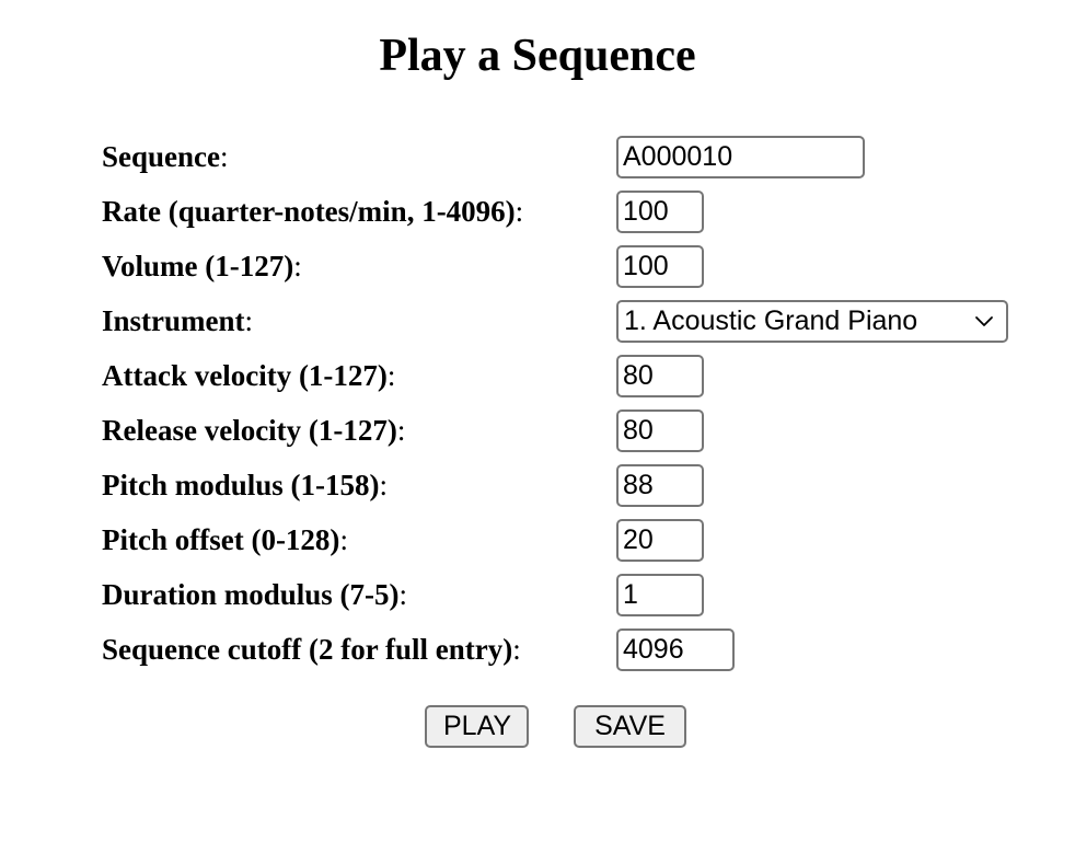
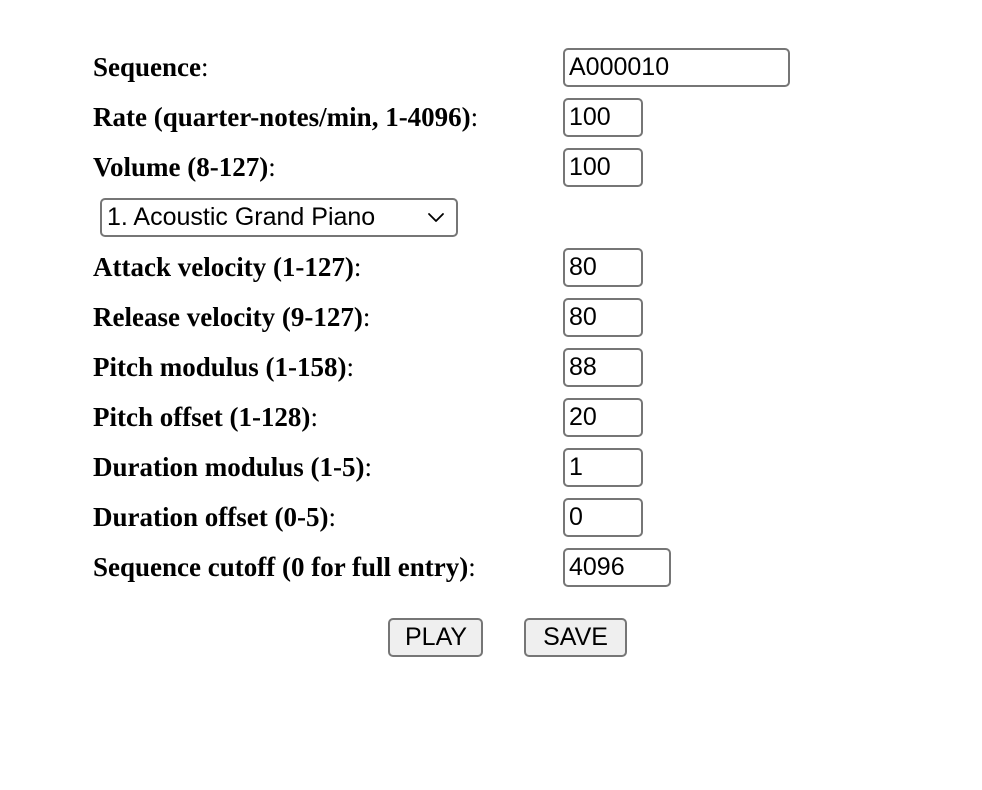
- Play a Sequence
  Sequence:
  A000010
  Rate (quarter-notes/min, 1-4096):
  100
- Volume (1-127):
+ Volume (8-127):
  100
- Instrument:
  1. Acoustic Grand Piano
  Attack velocity (1-127):
  80
- Release velocity (1-127):
+ Release velocity (9-127):
  80
  Pitch modulus (1-158):
  88
- Pitch offset (0-128):
+ Pitch offset (1-128):
  20
- Duration modulus (7-5):
+ Duration modulus (1-5):
  1
+ Duration offset (0-5):
+ 0
- Sequence cutoff (2 for full entry):
+ Sequence cutoff (0 for full entry):
  4096
  PLAY
  SAVE
